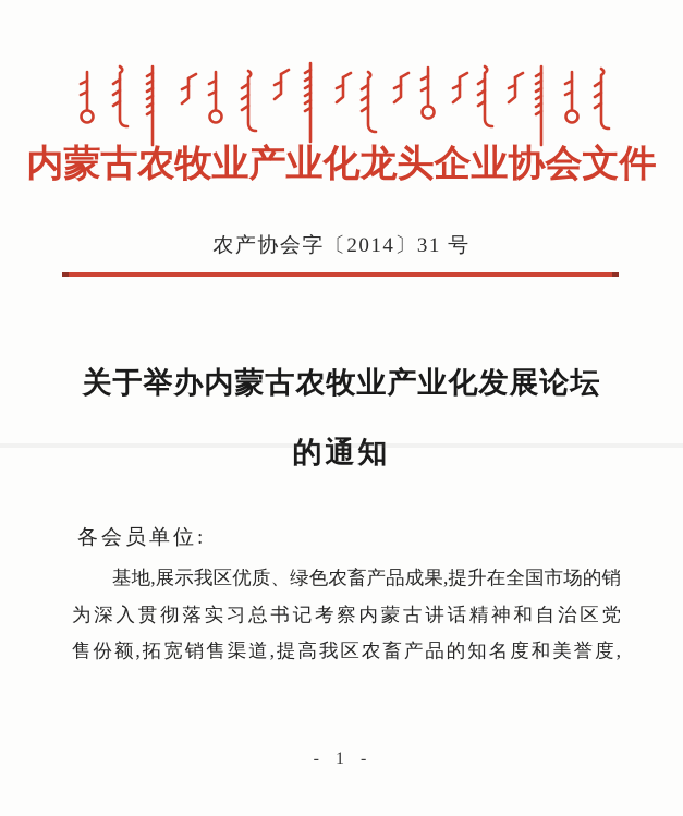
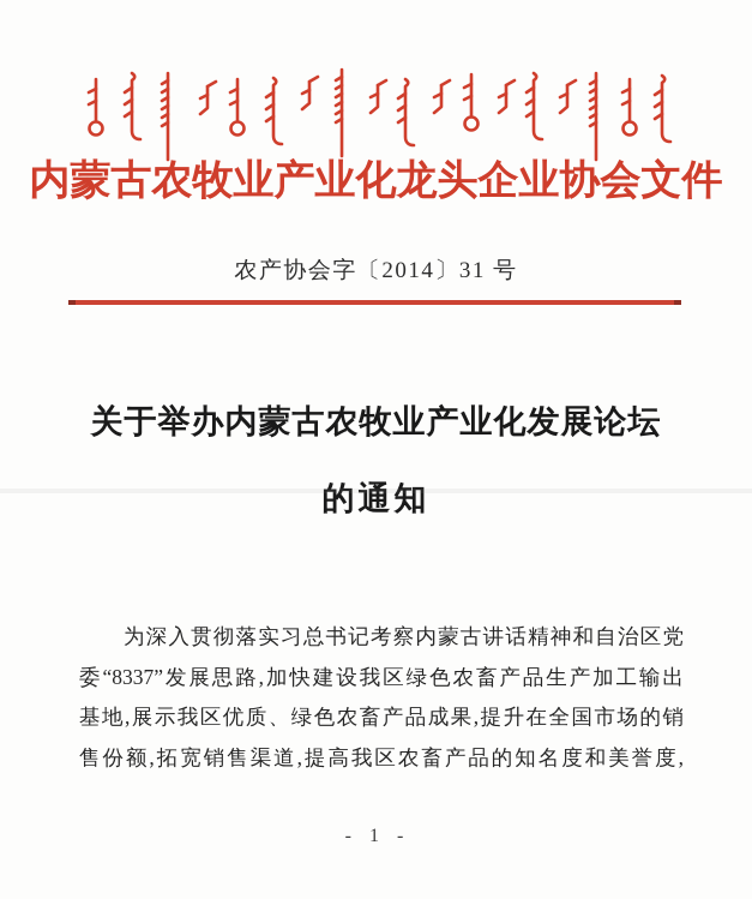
  内蒙古农牧业产业化龙头企业协会文件
  农产协会字〔2014〕31 号
  关于举办内蒙古农牧业产业化发展论坛
  的通知
- 各会员单位:
- 基地,展示我区优质、绿色农畜产品成果,提升在全国市场的销
+ 为深入贯彻落实习总书记考察内蒙古讲话精神和自治区党
+ 委“8337”发展思路,加快建设我区绿色农畜产品生产加工输出
- 为深入贯彻落实习总书记考察内蒙古讲话精神和自治区党
+ 基地,展示我区优质、绿色农畜产品成果,提升在全国市场的销
  售份额,拓宽销售渠道,提高我区农畜产品的知名度和美誉度,
  - 1 -
